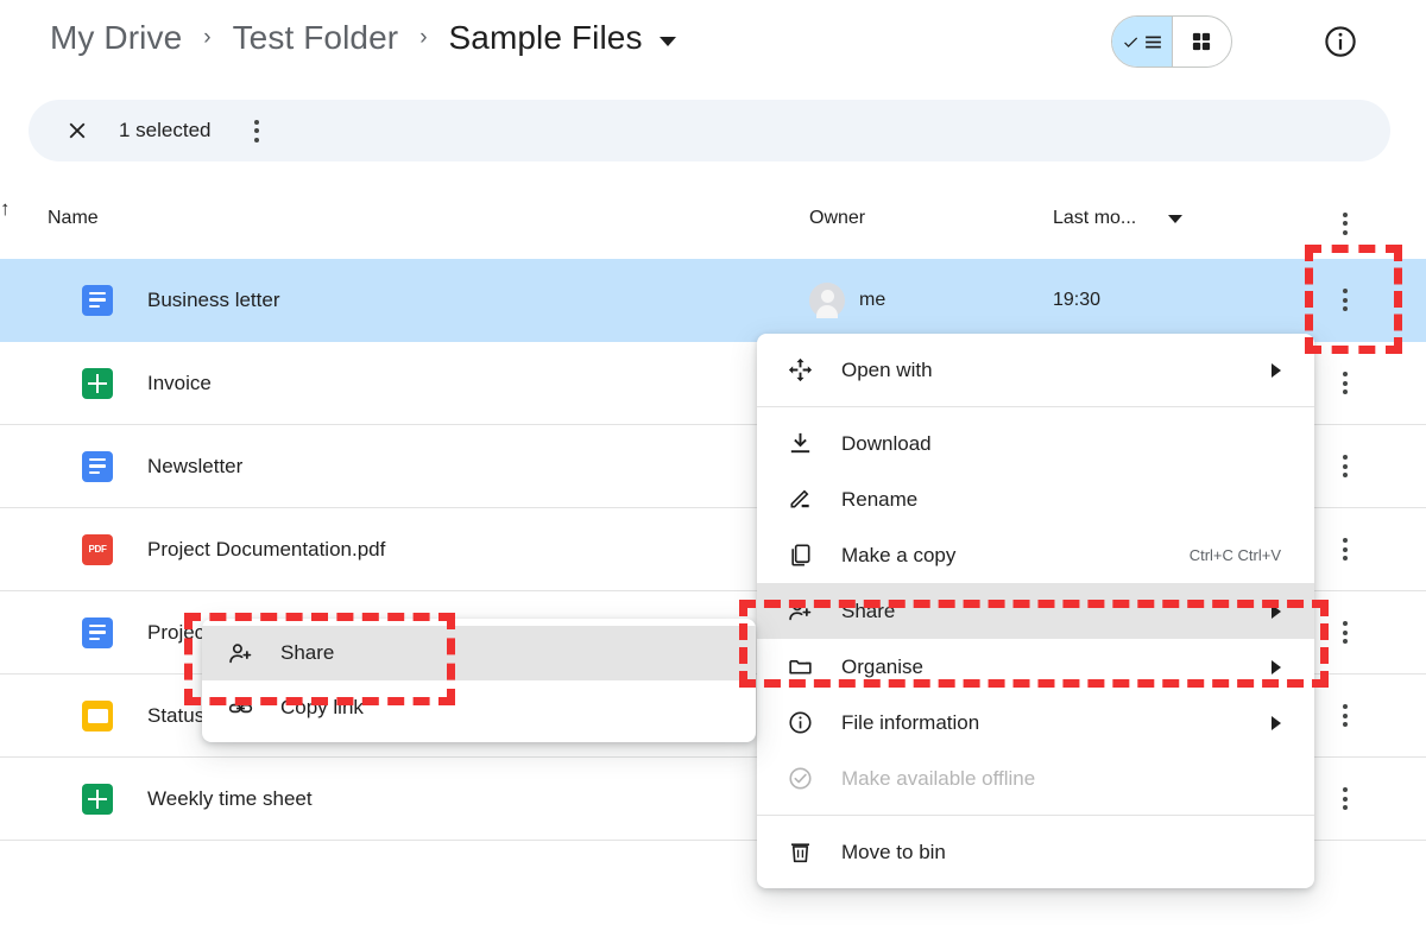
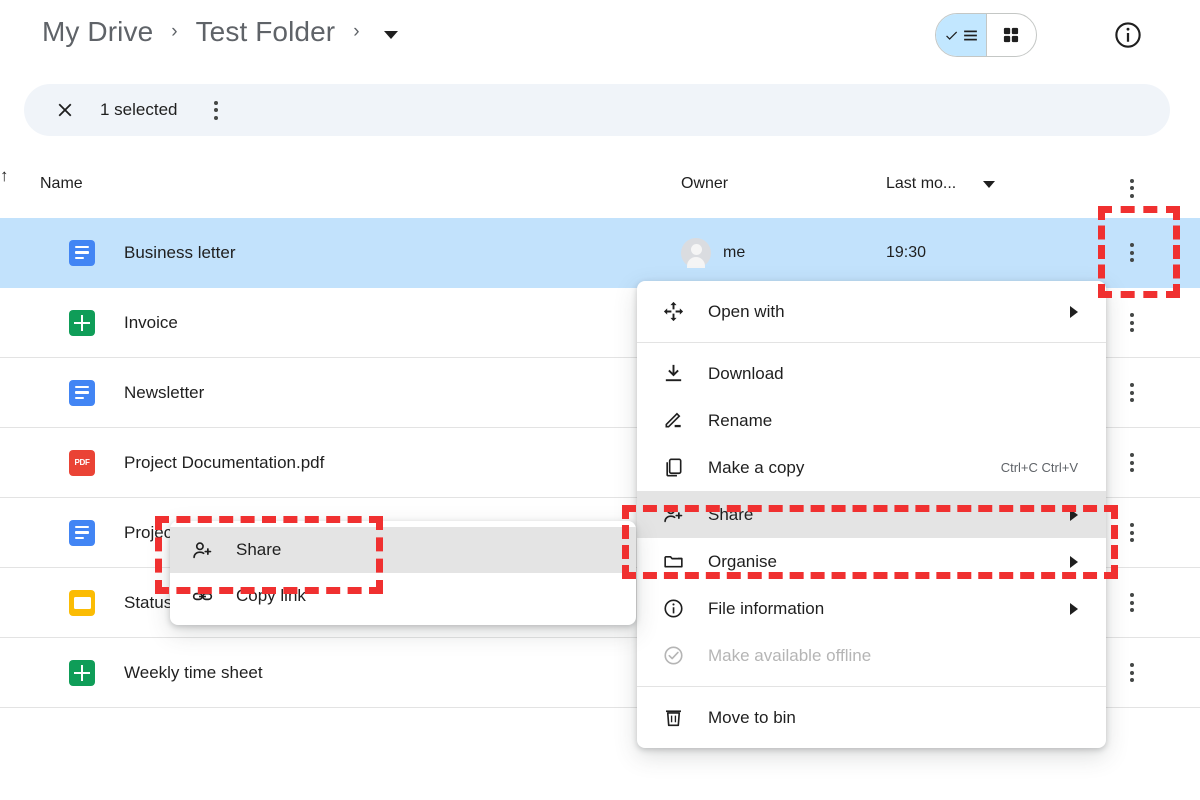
  My Drive
  ›
  Test Folder
  ›
- Sample Files
  1 selected
  Name
  ↑
  Owner
  Last mo...
  Business letter
  me
  19:30
  Invoice
  Newsletter
  PDF
  Project Documentation.pdf
  Weekly time sheet
  Open with
  Download
  Rename
  Make a copy
  Ctrl+C Ctrl+V
  Share
  Organise
  File information
  Make available offline
  Move to bin
  Share
  Copy link
